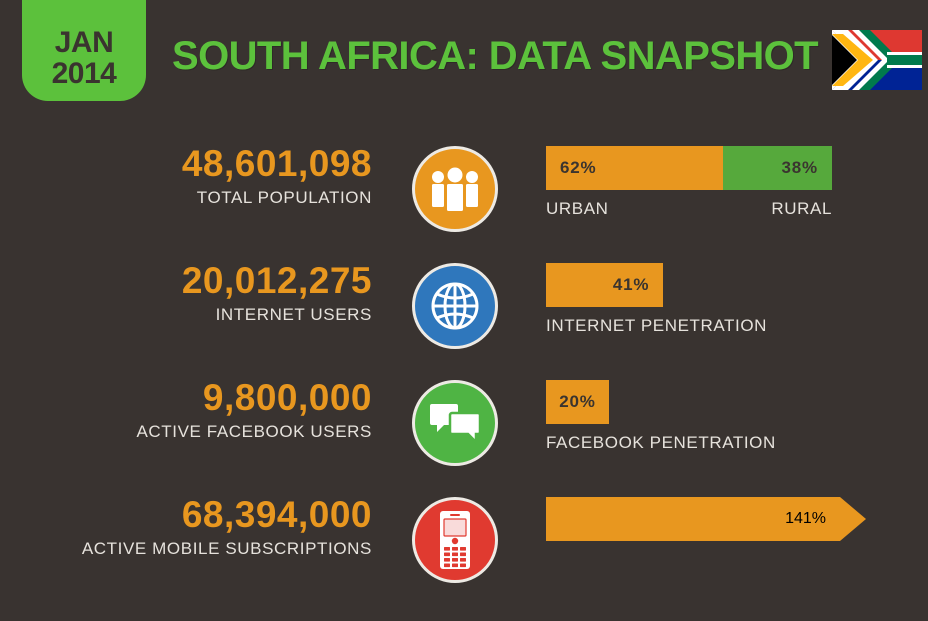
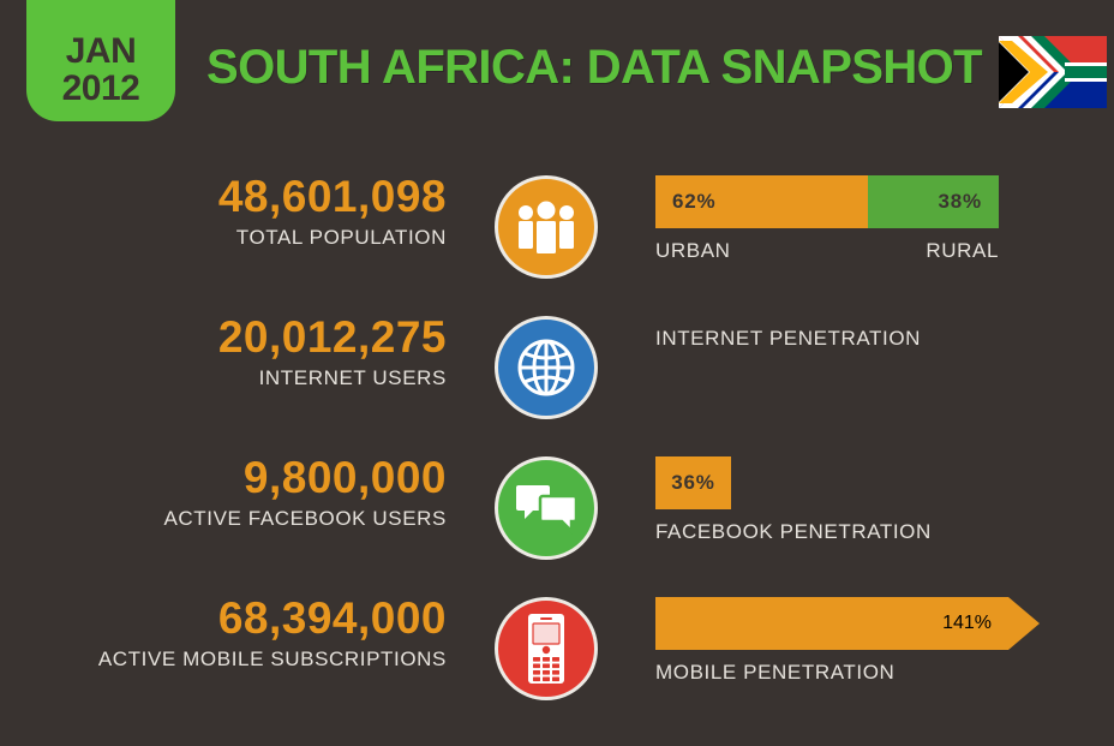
  JAN
- 2014
+ 2012
  SOUTH AFRICA: DATA SNAPSHOT
  48,601,098
  TOTAL POPULATION
  62%
  38%
  URBAN
  RURAL
  20,012,275
  INTERNET USERS
- 41%
  INTERNET PENETRATION
  9,800,000
  ACTIVE FACEBOOK USERS
- 20%
+ 36%
  FACEBOOK PENETRATION
  68,394,000
  ACTIVE MOBILE SUBSCRIPTIONS
  141%
+ MOBILE PENETRATION
